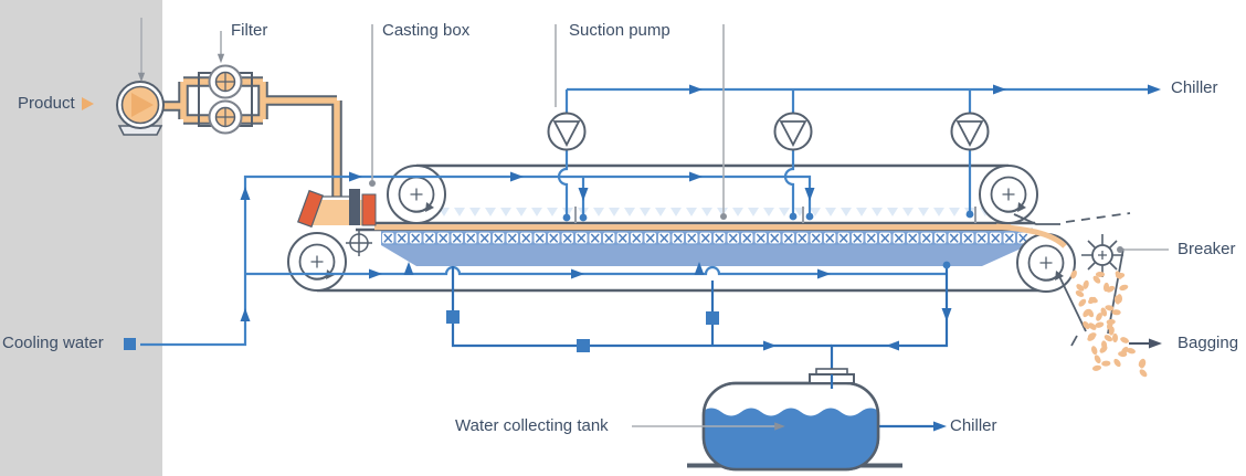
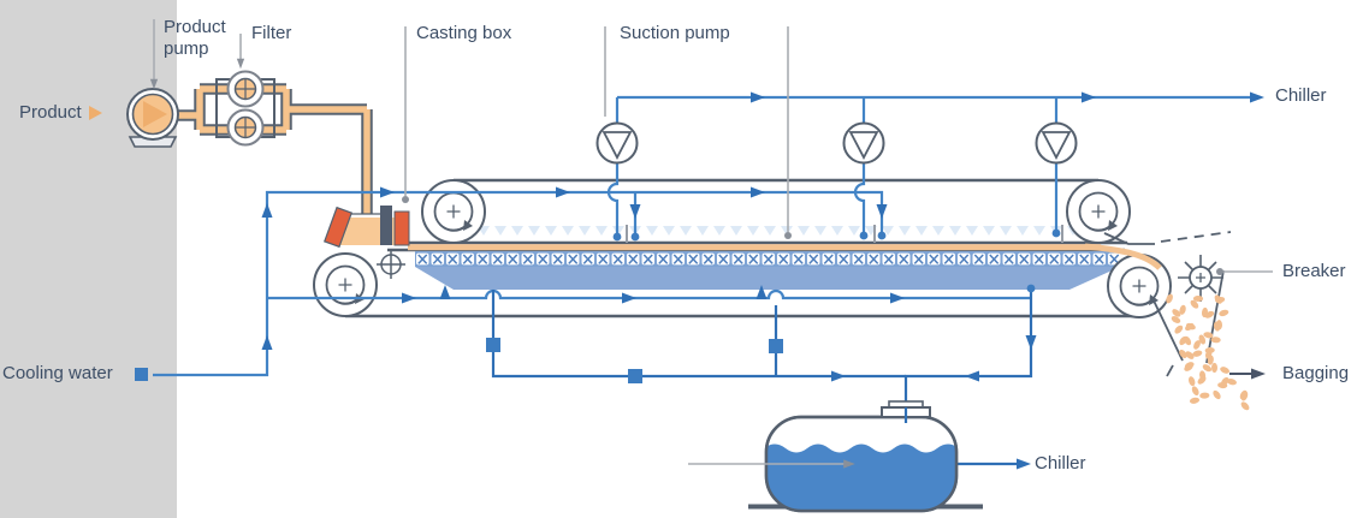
  Product
+ Product pump
  Filter
  Casting box
  Suction pump
  Chiller
  Breaker
  Bagging
  Cooling water
- Water collecting tank
  Chiller
